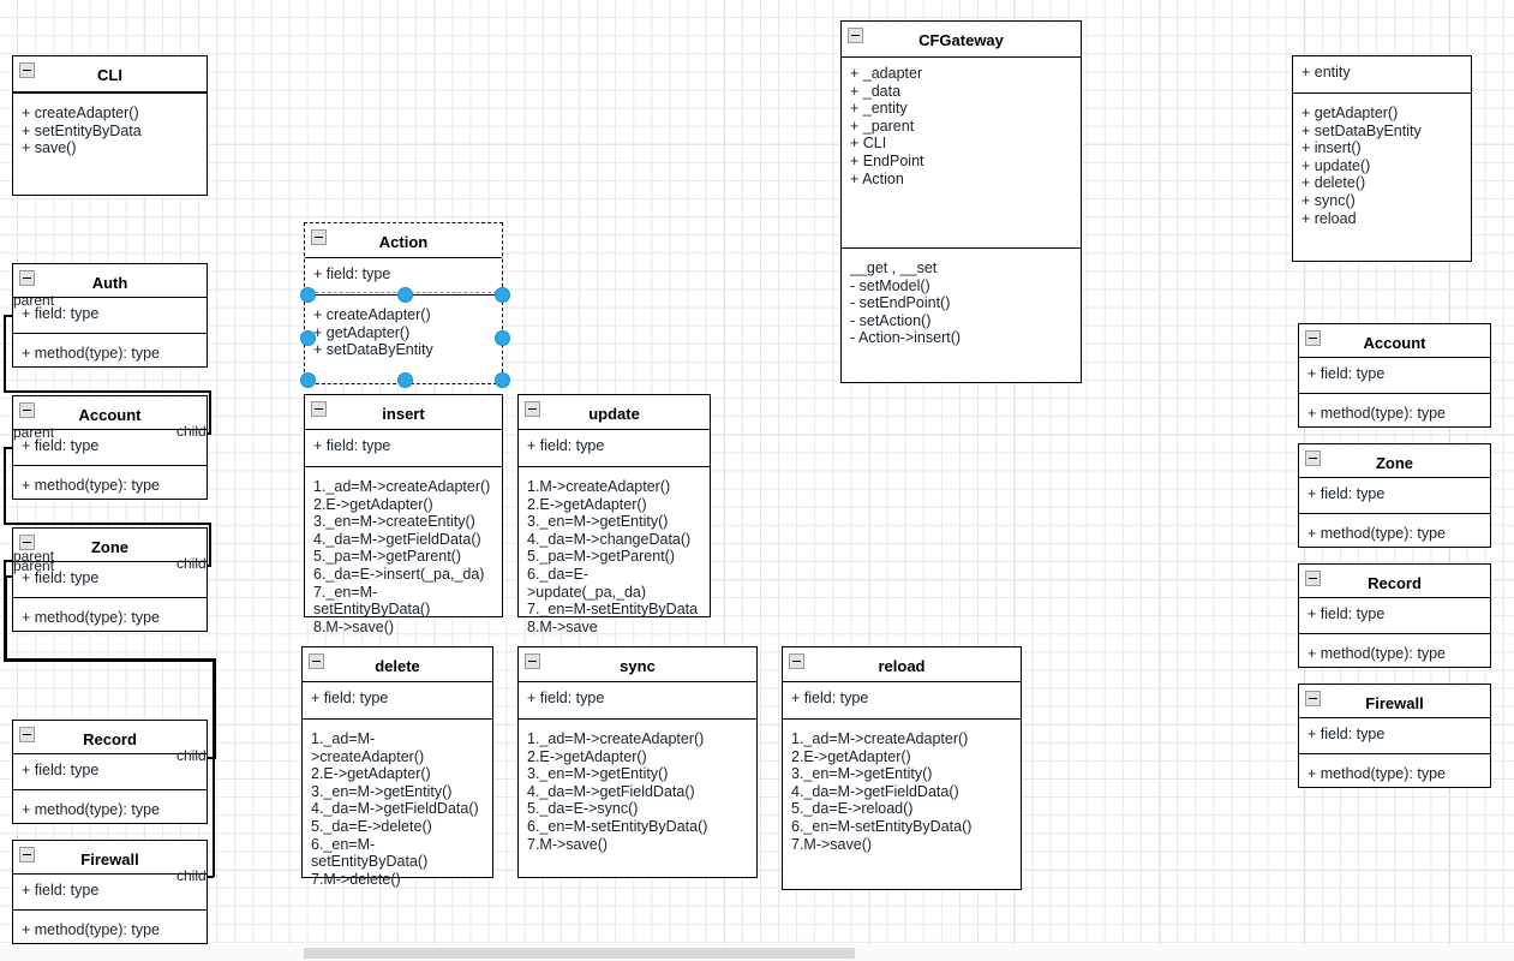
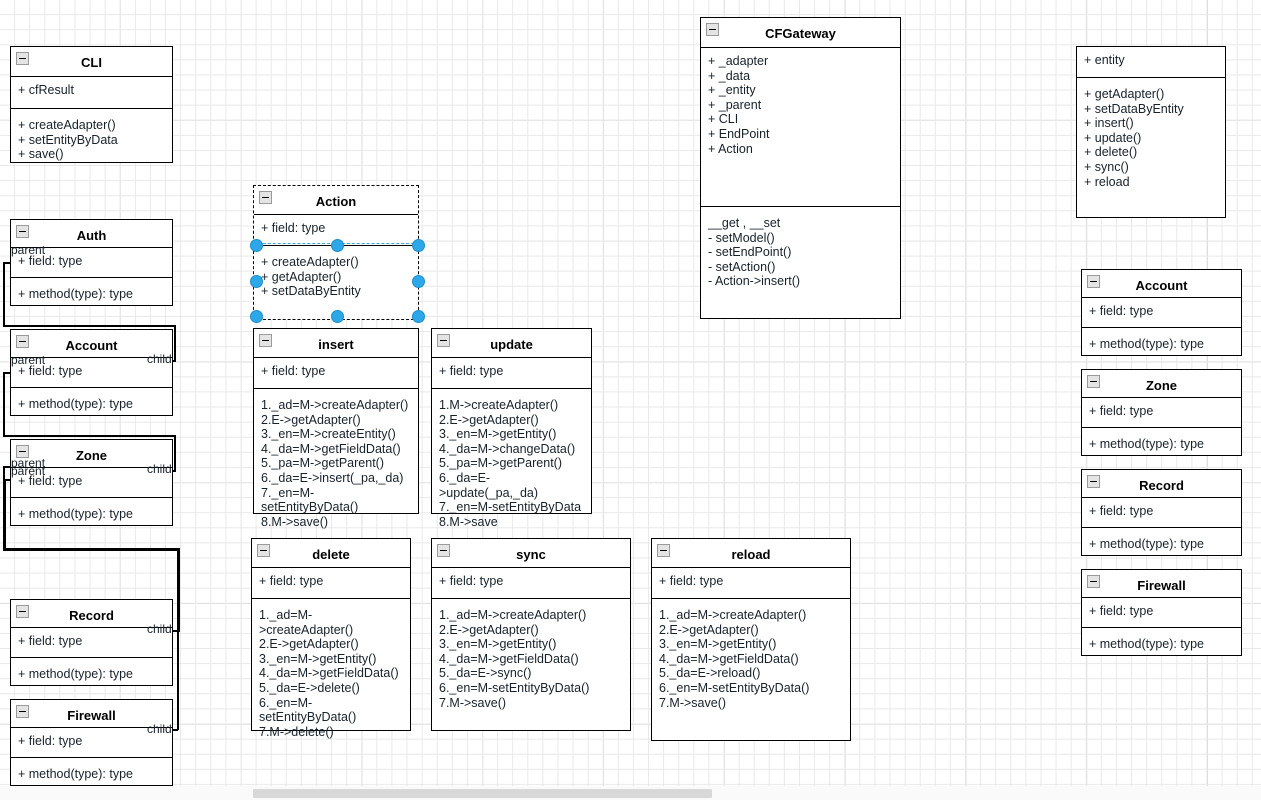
  CLI
+ + cfResult
  + createAdapter()
  + setEntityByData
  + save()
  CFGateway
  + _adapter
  + _data
  + _entity
  + _parent
  + CLI
  + EndPoint
  + Action
  __get , __set
  - setModel()
  - setEndPoint()
  - setAction()
  - Action->insert()
  + entity
  + getAdapter()
  + setDataByEntity
  + insert()
  + update()
  + delete()
  + sync()
  + reload
  Auth
  + field: type
  + method(type): type
  Account
  + field: type
  + method(type): type
  Zone
  + field: type
  + method(type): type
  Record
  + field: type
  + method(type): type
  Firewall
  + field: type
  + method(type): type
  Action
  + field: type
  + createAdapter()
  + getAdapter()
  + setDataByEntity
  insert
  + field: type
  1._ad=M->createAdapter()
  2.E->getAdapter()
  3._en=M->createEntity()
  4._da=M->getFieldData()
  5._pa=M->getParent()
  6._da=E->insert(_pa,_da)
  7._en=M-setEntityByData()
  8.M->save()
  update
  + field: type
  1.M->createAdapter()
  2.E->getAdapter()
  3._en=M->getEntity()
  4._da=M->changeData()
  5._pa=M->getParent()
  6._da=E->update(_pa,_da)
  7._en=M-setEntityByData
  8.M->save
  delete
  + field: type
  1._ad=M->createAdapter()
  2.E->getAdapter()
  3._en=M->getEntity()
  4._da=M->getFieldData()
  5._da=E->delete()
  6._en=M-setEntityByData()
  7.M->delete()
  sync
  + field: type
  1._ad=M->createAdapter()
  2.E->getAdapter()
  3._en=M->getEntity()
  4._da=M->getFieldData()
  5._da=E->sync()
  6._en=M-setEntityByData()
  7.M->save()
  reload
  + field: type
  1._ad=M->createAdapter()
  2.E->getAdapter()
  3._en=M->getEntity()
  4._da=M->getFieldData()
  5._da=E->reload()
  6._en=M-setEntityByData()
  7.M->save()
  Account
  + field: type
  + method(type): type
  Zone
  + field: type
  + method(type): type
  Record
  + field: type
  + method(type): type
  Firewall
  + field: type
  + method(type): type
  parent
  parent
  child
  parent
  parent
  child
  child
  child
